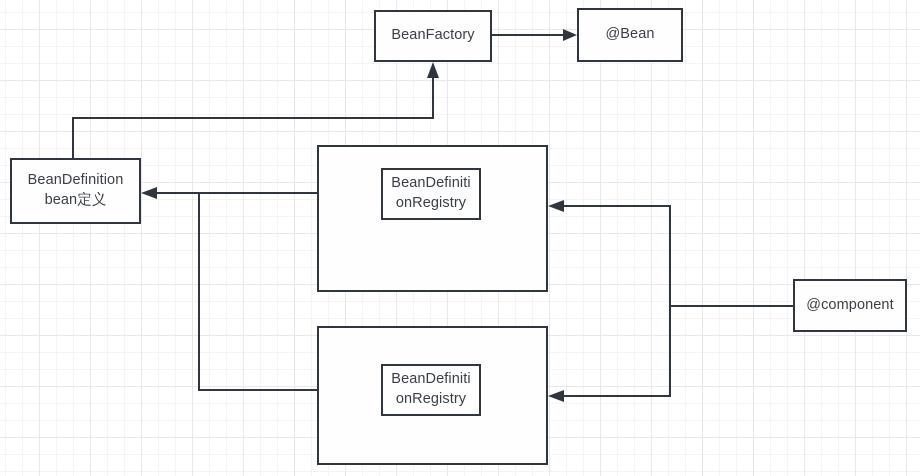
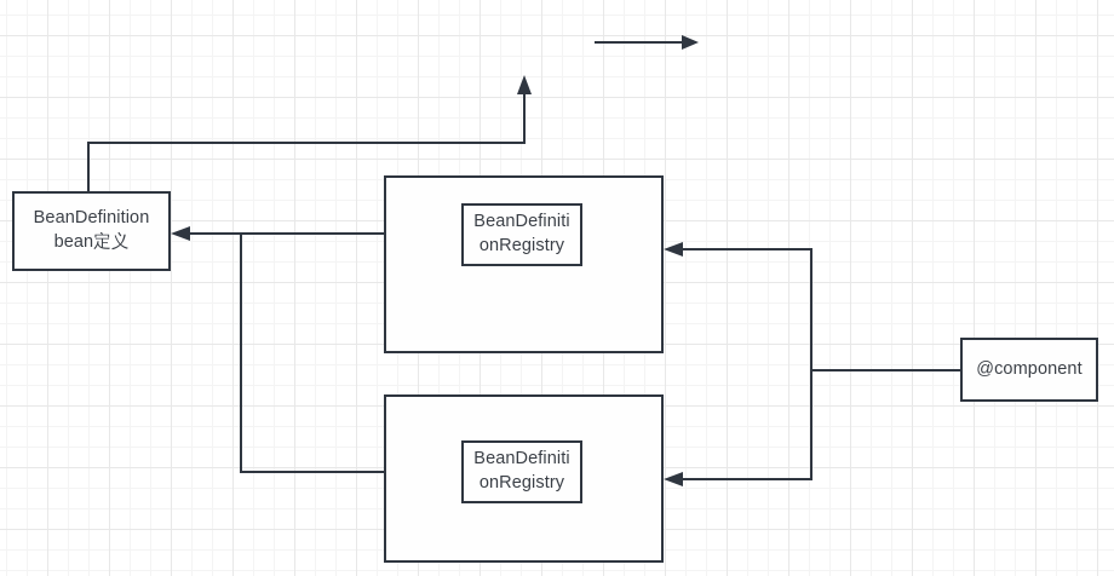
- BeanFactory
- @Bean
  BeanDefinition
  bean定义
  BeanDefiniti
  onRegistry
  BeanDefiniti
  onRegistry
  @component
